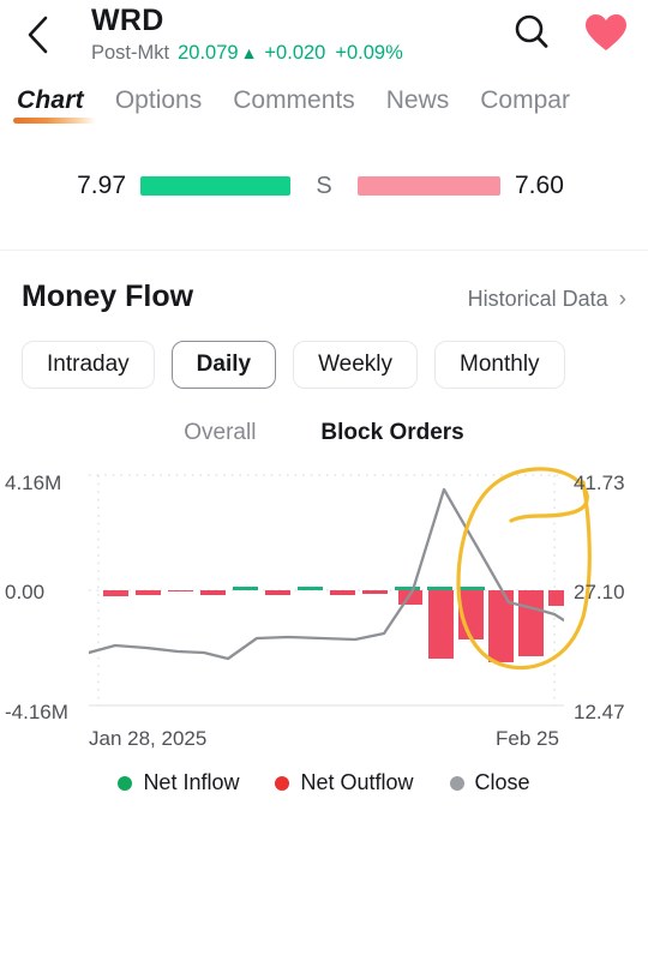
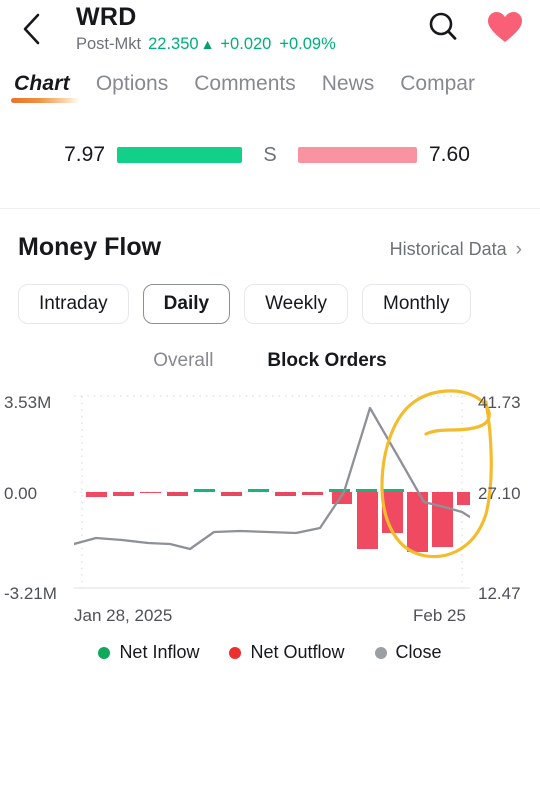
  WRD
  Post-Mkt
- 20.079
+ 22.350
  ▲
  +0.020
  +0.09%
  Chart
  Options
  Comments
  News
  Compar
  7.97
  S
  7.60
  Money Flow
  Historical Data
  ›
  Intraday
  Daily
  Weekly
  Monthly
  Overall
  Block Orders
- 4.16M
+ 3.53M
  0.00
- -4.16M
+ -3.21M
  41.73
  27.10
  12.47
  Jan 28, 2025
  Feb 25
  Net Inflow
  Net Outflow
  Close
